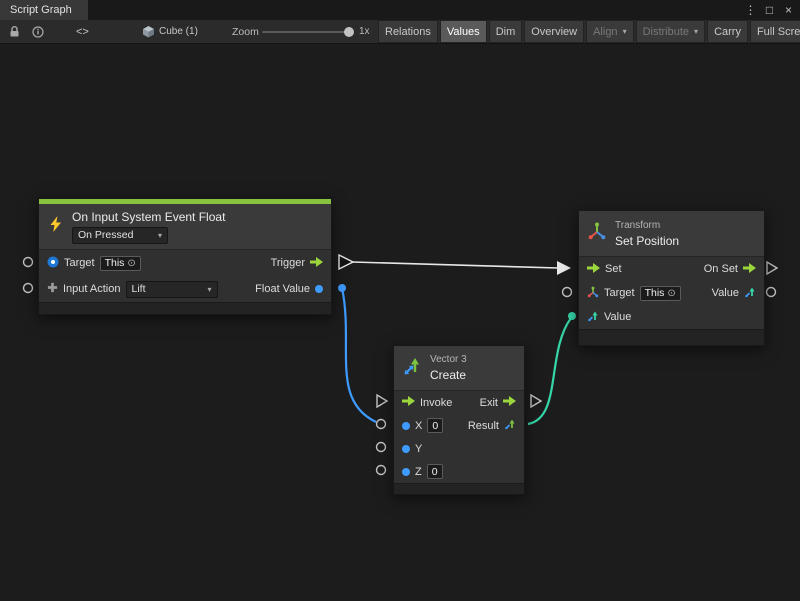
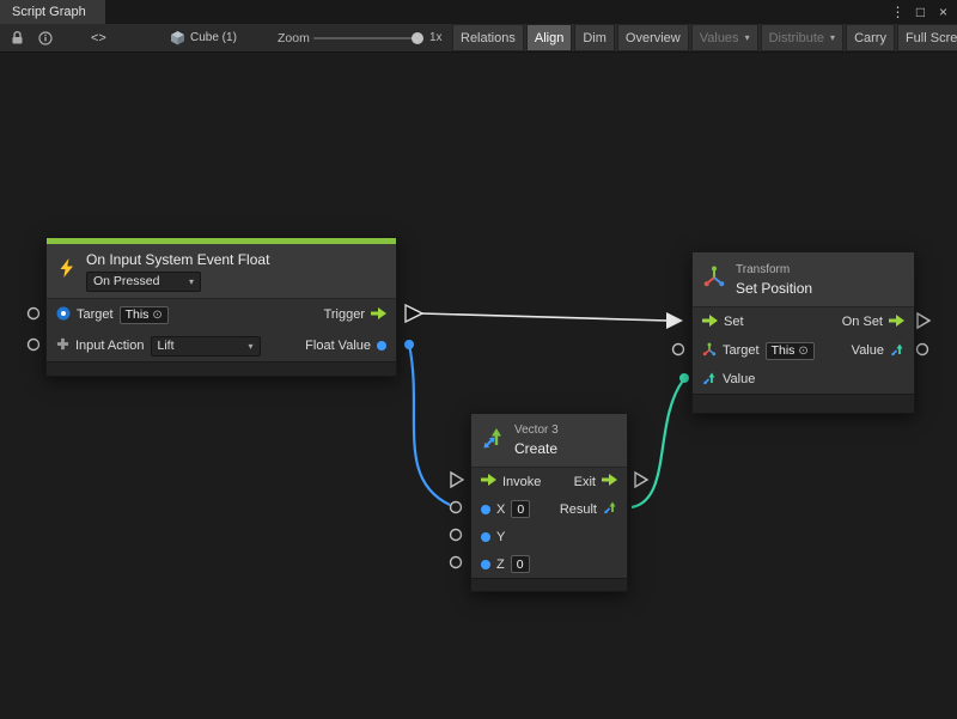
  Script Graph
  ⋮
  □
  ×
  <>
  Cube (1)
  Zoom
  1x
  Relations
- Values
+ Align
  Dim
  Overview
- Align
+ Values
  ▾
  Distribute
  ▾
  Carry
  Full Scre
  On Input System Event Float
  On Pressed
  ▾
  Target
  This
  ⊙
  Trigger
  Input Action
  Lift
  ▾
  Float Value
  Vector 3
  Create
  Invoke
  Exit
  X
  0
  Result
  Y
  Z
  0
  Transform
  Set Position
  Set
  On Set
  Target
  This
  ⊙
  Value
  Value
